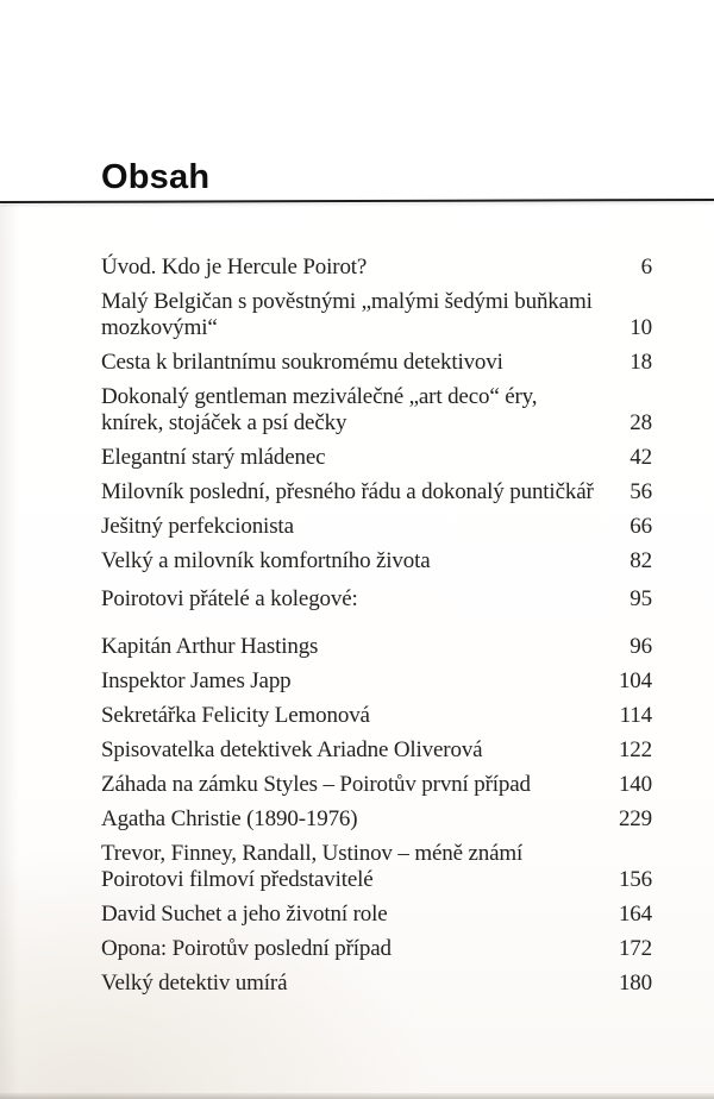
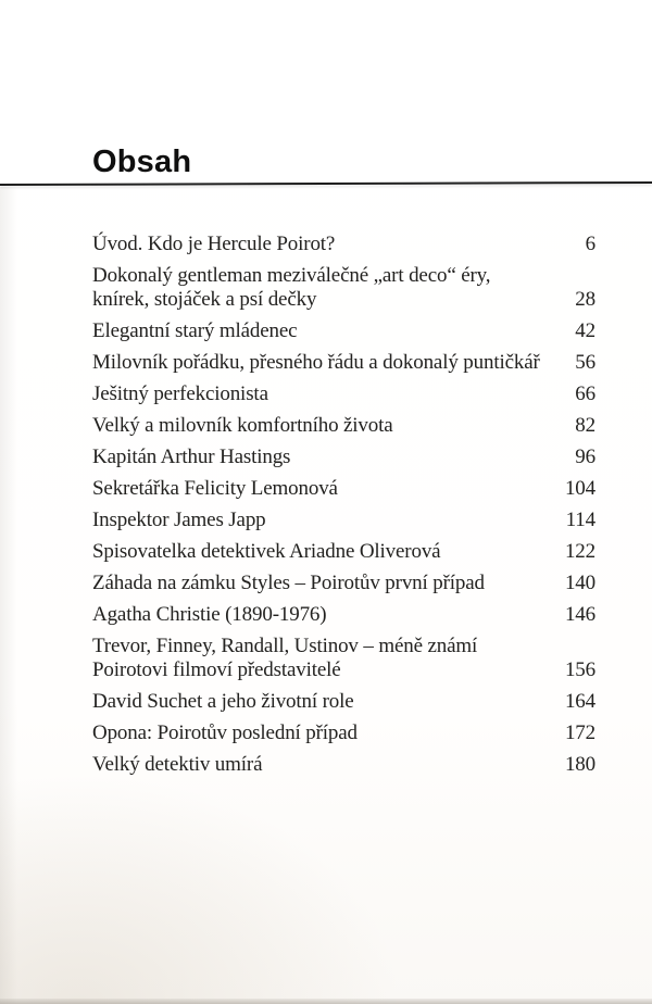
  Obsah
  Úvod. Kdo je Hercule Poirot?
  6
- Malý Belgičan s pověstnými „malými šedými buňkami
- mozkovými“
- 10
- Cesta k brilantnímu soukromému detektivovi
- 18
  Dokonalý gentleman meziválečné „art deco“ éry,
  knírek, stojáček a psí dečky
  28
  Elegantní starý mládenec
  42
- Milovník poslední, přesného řádu a dokonalý puntičkář
+ Milovník pořádku, přesného řádu a dokonalý puntičkář
  56
  Ješitný perfekcionista
  66
  Velký a milovník komfortního života
  82
- Poirotovi přátelé a kolegové:
- 95
  Kapitán Arthur Hastings
  96
- Inspektor James Japp
+ Sekretářka Felicity Lemonová
  104
- Sekretářka Felicity Lemonová
+ Inspektor James Japp
  114
  Spisovatelka detektivek Ariadne Oliverová
  122
  Záhada na zámku Styles – Poirotův první případ
  140
  Agatha Christie (1890-1976)
- 229
+ 146
  Trevor, Finney, Randall, Ustinov – méně známí
  Poirotovi filmoví představitelé
  156
  David Suchet a jeho životní role
  164
  Opona: Poirotův poslední případ
  172
  Velký detektiv umírá
  180
